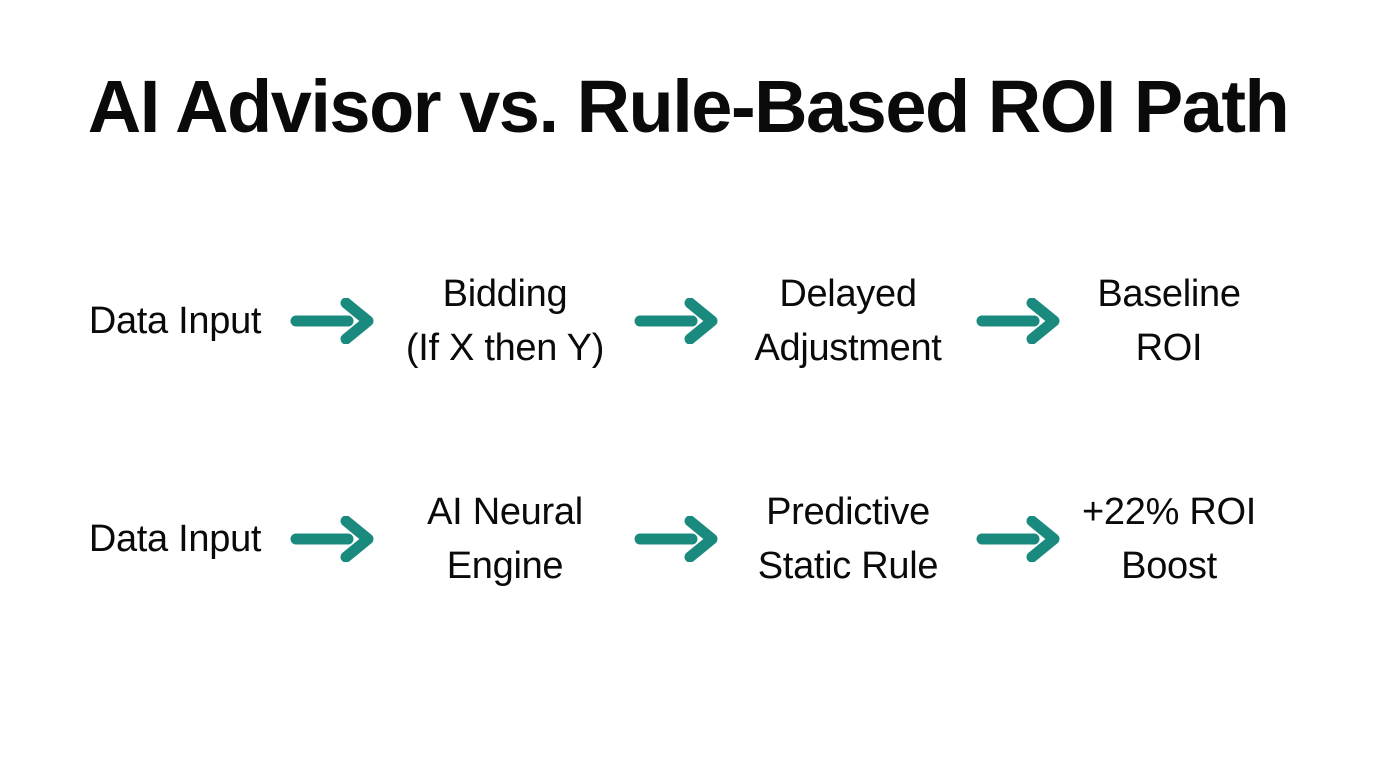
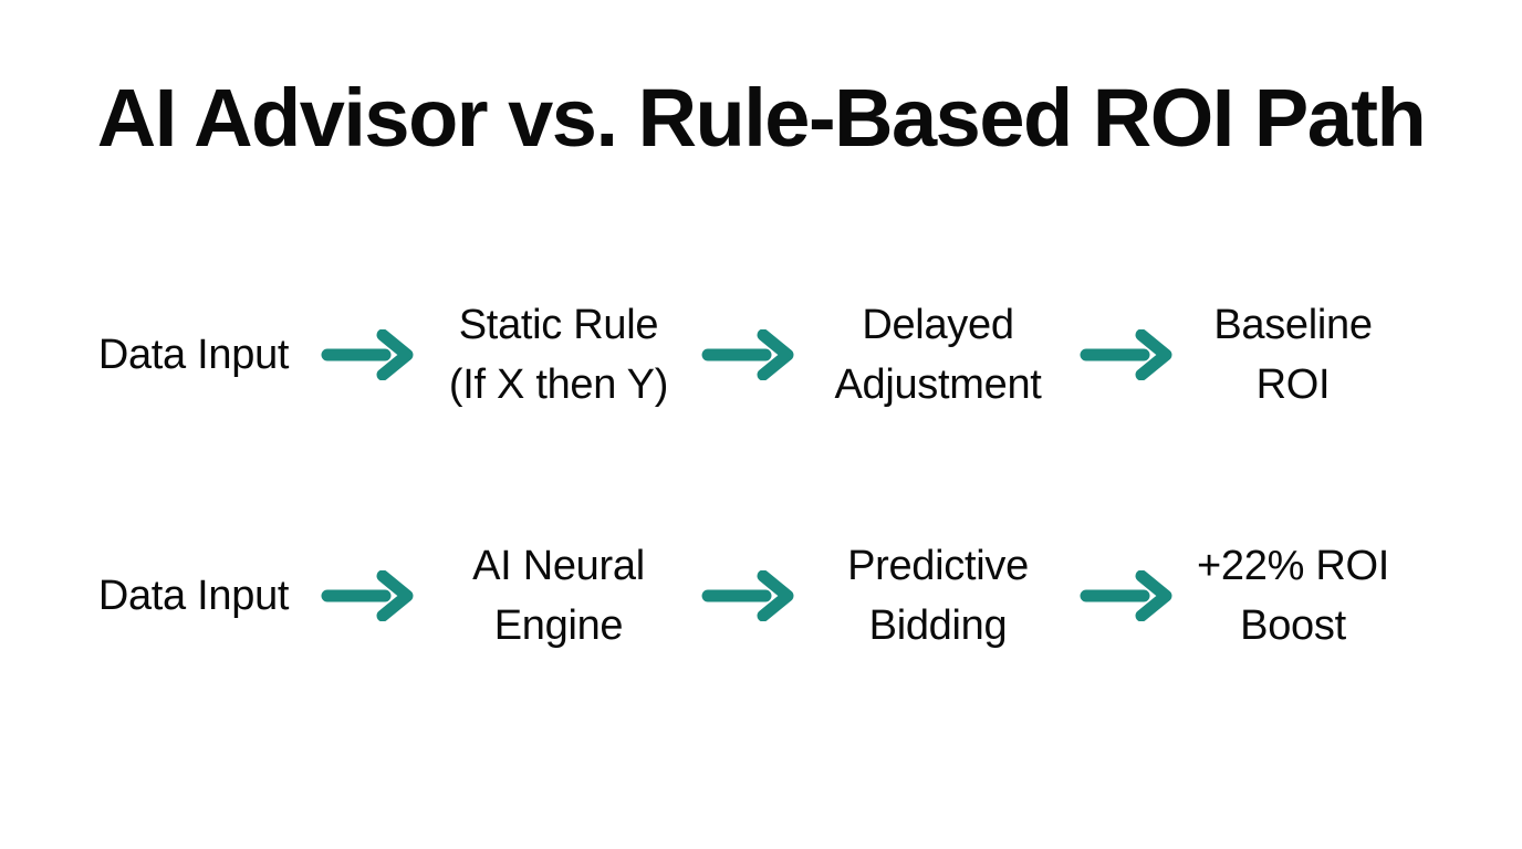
  AI Advisor vs. Rule-Based ROI Path
  Data Input
- Bidding
+ Static Rule
  (If X then Y)
  Delayed
  Adjustment
  Baseline
  ROI
  Data Input
  AI Neural
  Engine
  Predictive
- Static Rule
+ Bidding
  +22% ROI
  Boost
